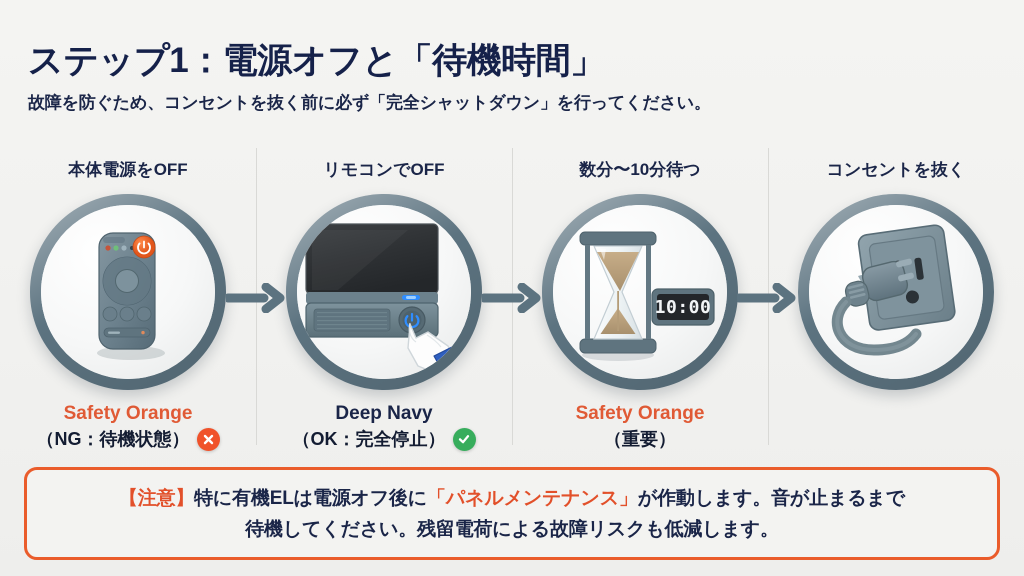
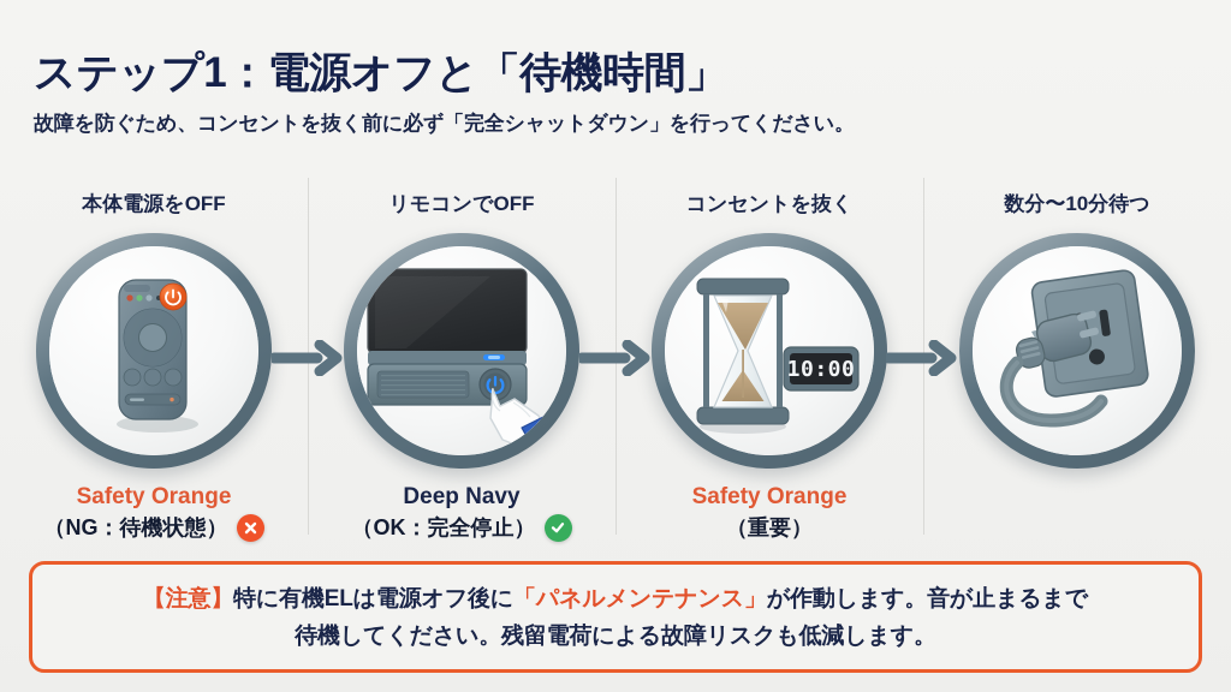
  ステップ1：電源オフと「待機時間」
  故障を防ぐため、コンセントを抜く前に必ず「完全シャットダウン」を行ってください。
  本体電源をOFF
  Safety Orange
  （NG：待機状態）
  リモコンでOFF
  Deep Navy
  （OK：完全停止）
- 数分〜10分待つ
+ コンセントを抜く
  10:00
  Safety Orange
  （重要）
- コンセントを抜く
+ 数分〜10分待つ
  【注意】特に有機ELは電源オフ後に「パネルメンテナンス」が作動します。音が止まるまで
  待機してください。残留電荷による故障リスクも低減します。
